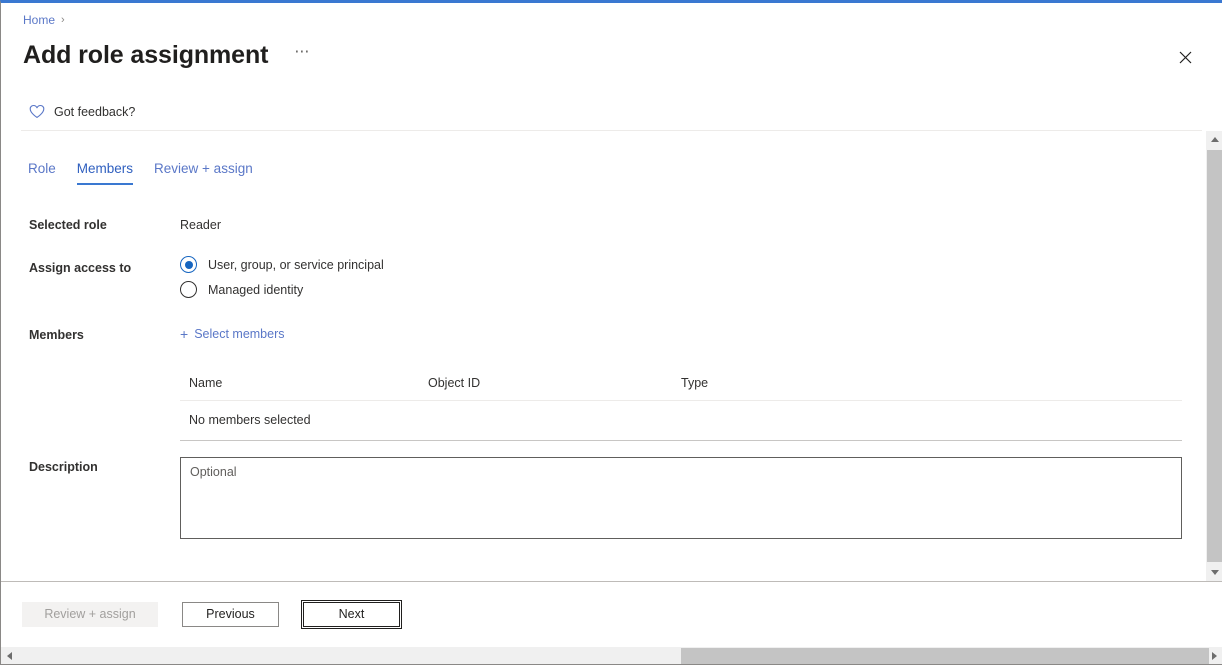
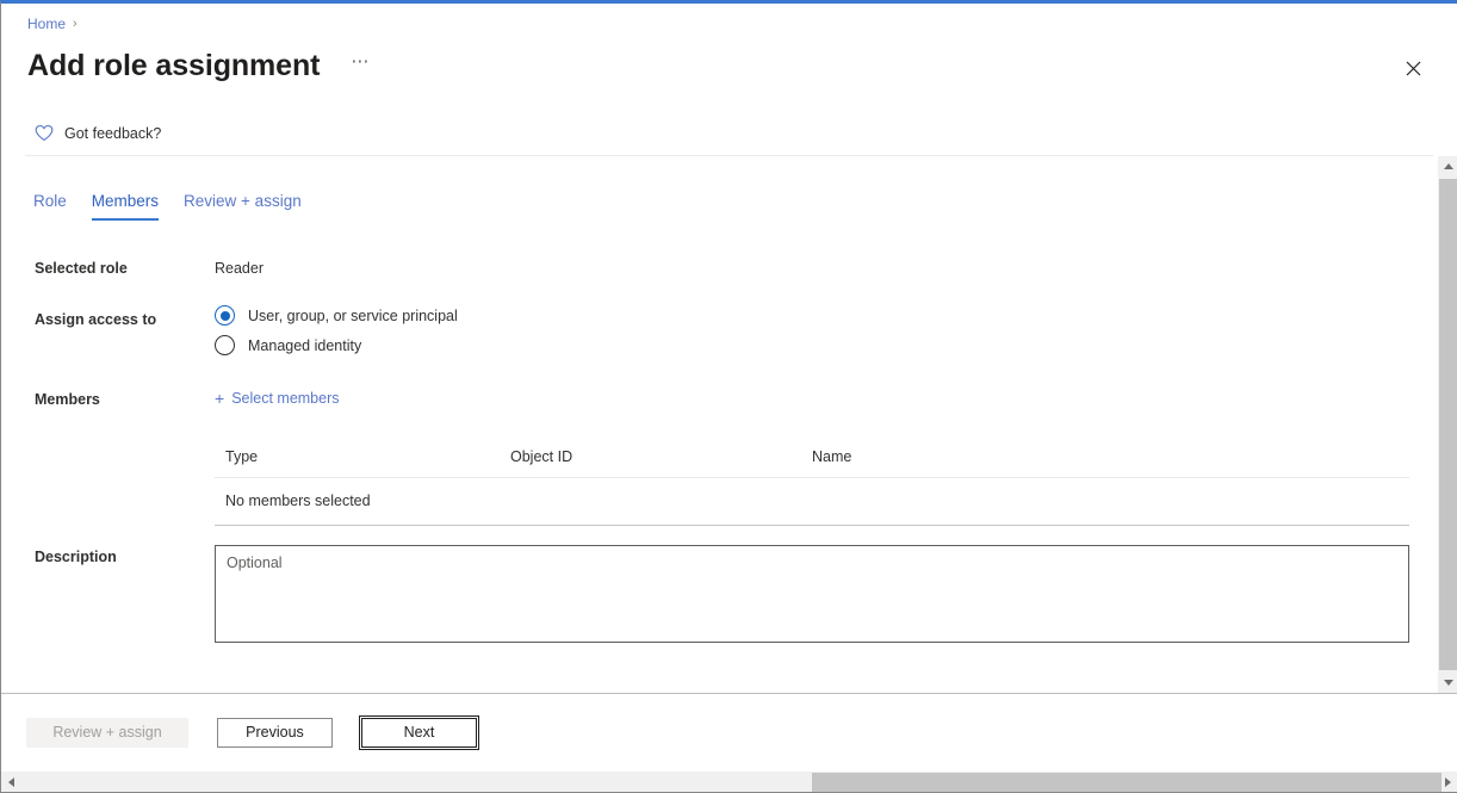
  Home
  ›
  Add role assignment
  ⋯
  Got feedback?
  Role
  Members
  Review + assign
  Selected role
  Reader
  Assign access to
  User, group, or service principal
  Managed identity
  Members
  +
  Select members
- Name
+ Type
  Object ID
- Type
+ Name
  No members selected
  Description
  Optional
  Review + assign
  Previous
  Next
